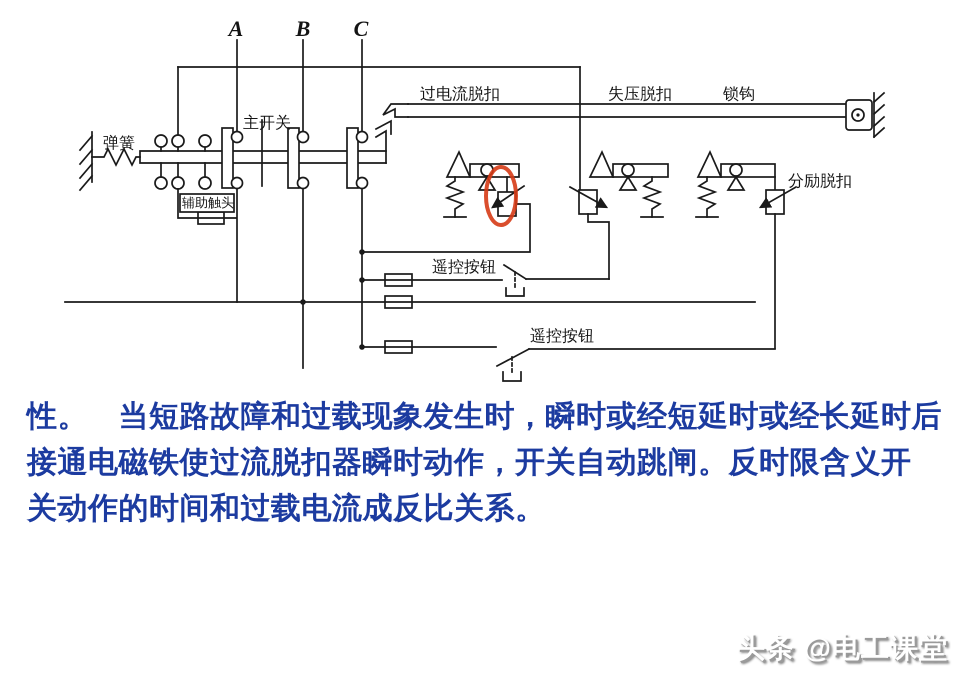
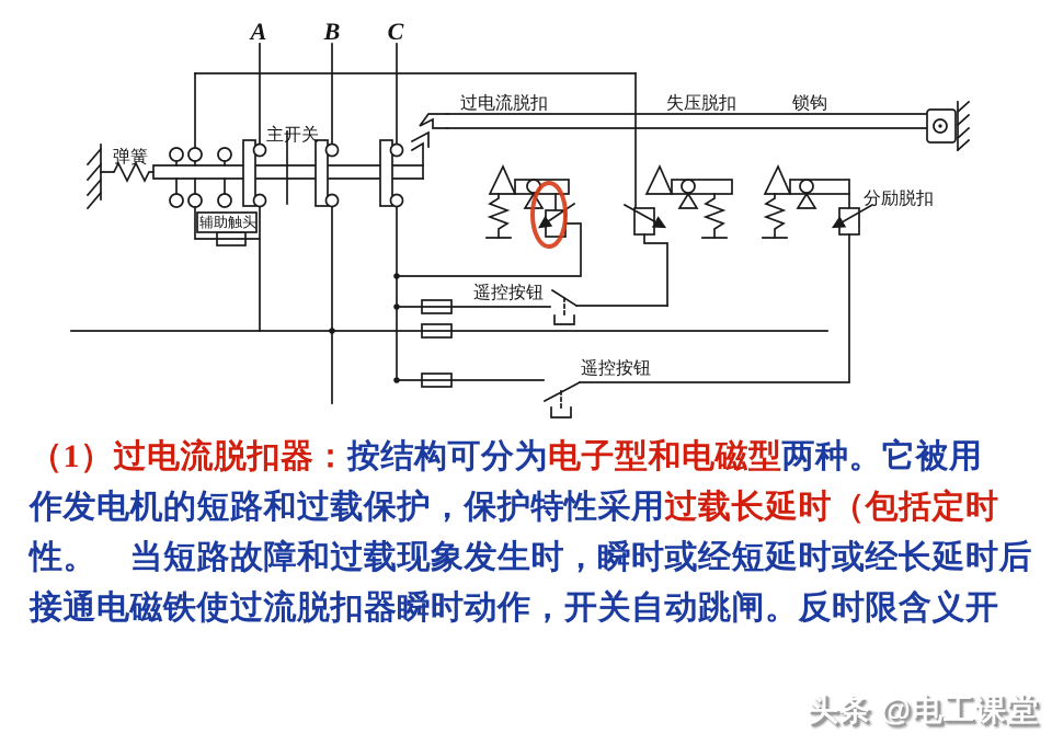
  A
  B
  C
  弹簧
  主开关
  辅助触头
  过电流脱扣
  失压脱扣
  锁钩
  分励脱扣
  遥控按钮
  遥控按钮
+ （1）过电流脱扣器：按结构可分为电子型和电磁型两种。它被用
+ 作发电机的短路和过载保护，保护特性采用过载长延时（包括定时
  性。 当短路故障和过载现象发生时，瞬时或经短延时或经长延时后
  接通电磁铁使过流脱扣器瞬时动作，开关自动跳闸。反时限含义开
- 关动作的时间和过载电流成反比关系。
  头条 @电工课堂
